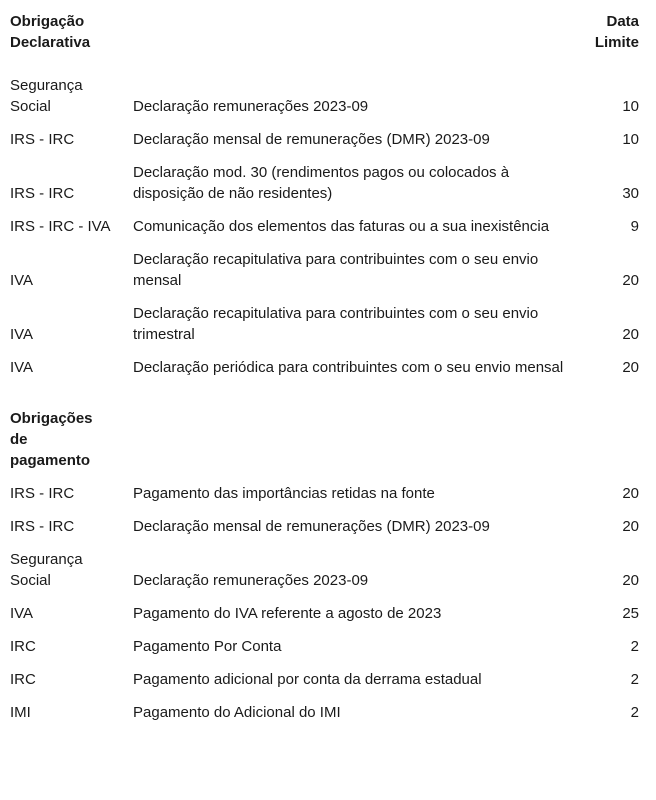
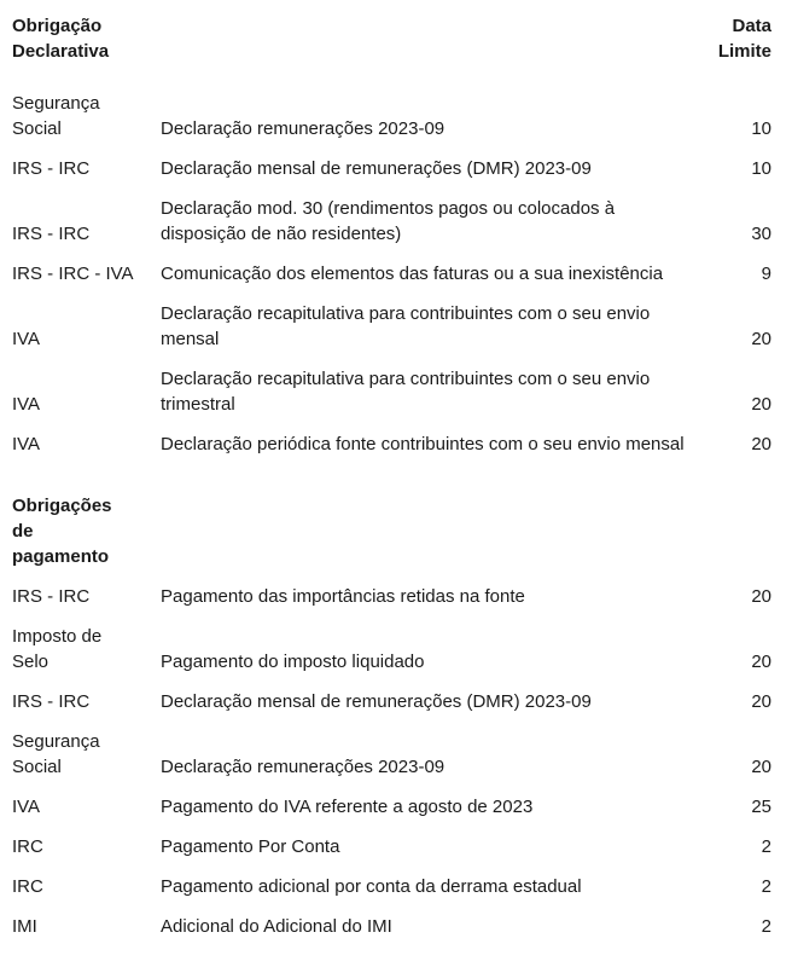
  Obrigação Declarativa		Data Limite
  Segurança Social	Declaração remunerações 2023-09	10
  IRS - IRC	Declaração mensal de remunerações (DMR) 2023-09	10
  IRS - IRC	Declaração mod. 30 (rendimentos pagos ou colocados à disposição de não residentes)	30
  IRS - IRC - IVA	Comunicação dos elementos das faturas ou a sua inexistência	9
  IVA	Declaração recapitulativa para contribuintes com o seu envio mensal	20
  IVA	Declaração recapitulativa para contribuintes com o seu envio trimestral	20
- IVA	Declaração periódica para contribuintes com o seu envio mensal	20
+ IVA	Declaração periódica fonte contribuintes com o seu envio mensal	20
  Obrigações de pagamento
  IRS - IRC	Pagamento das importâncias retidas na fonte	20
+ Imposto de Selo	Pagamento do imposto liquidado	20
  IRS - IRC	Declaração mensal de remunerações (DMR) 2023-09	20
  Segurança Social	Declaração remunerações 2023-09	20
  IVA	Pagamento do IVA referente a agosto de 2023	25
  IRC	Pagamento Por Conta	2
  IRC	Pagamento adicional por conta da derrama estadual	2
- IMI	Pagamento do Adicional do IMI	2
+ IMI	Adicional do Adicional do IMI	2
